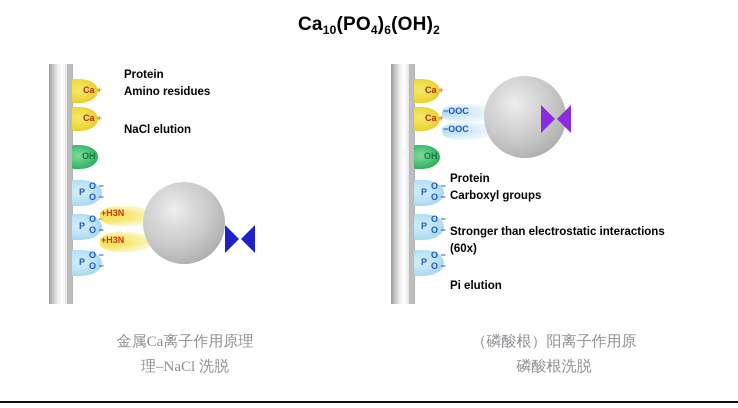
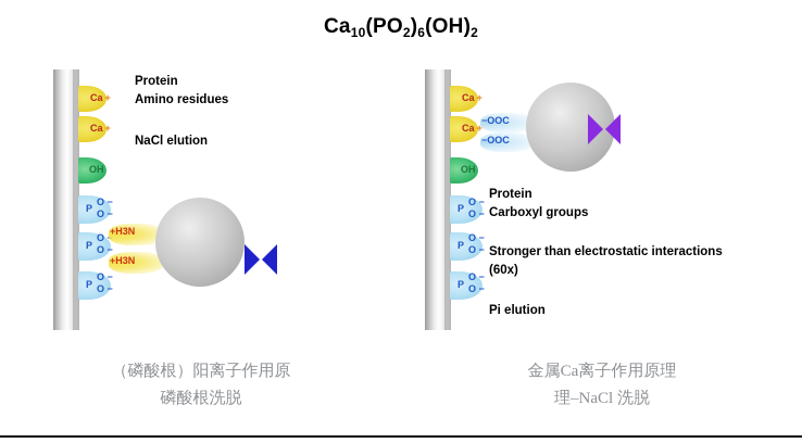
- Ca10(PO4)6(OH)2
+ Ca10(PO2)6(OH)2
  Ca +
  Ca +
  OH
  P
  O −
  O −
  P
  O −
  P
  O −
  O −
  +H3N
  +H3N
  Protein
  Amino residues
  NaCl elution
- 金属Ca离子作用原理
+ （磷酸根）阳离子作用原
- 理–NaCl 洗脱
+ 磷酸根洗脱
  Ca +
  Ca +
  OH
  P
  O −
  O −
  P
  O −
  O −
  P
  O −
  O −
  −OOC
  −OOC
  Protein
  Carboxyl groups
  Stronger than electrostatic interactions
  (60x)
  Pi elution
- （磷酸根）阳离子作用原
+ 金属Ca离子作用原理
- 磷酸根洗脱
+ 理–NaCl 洗脱
